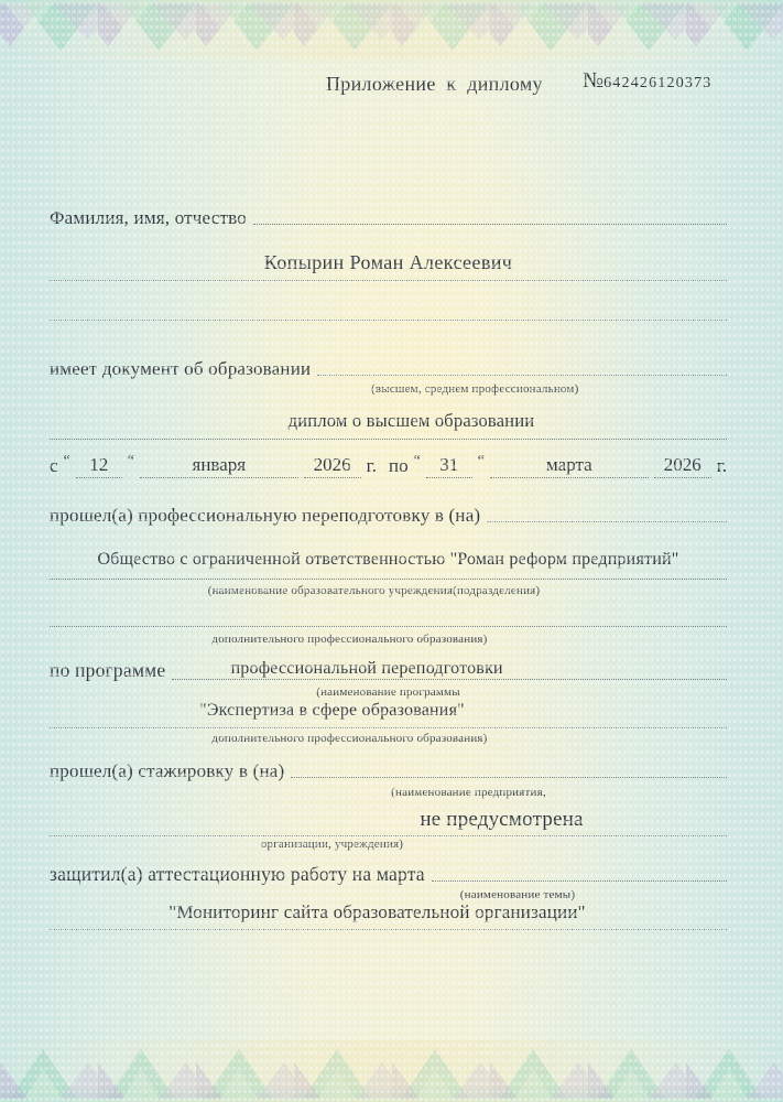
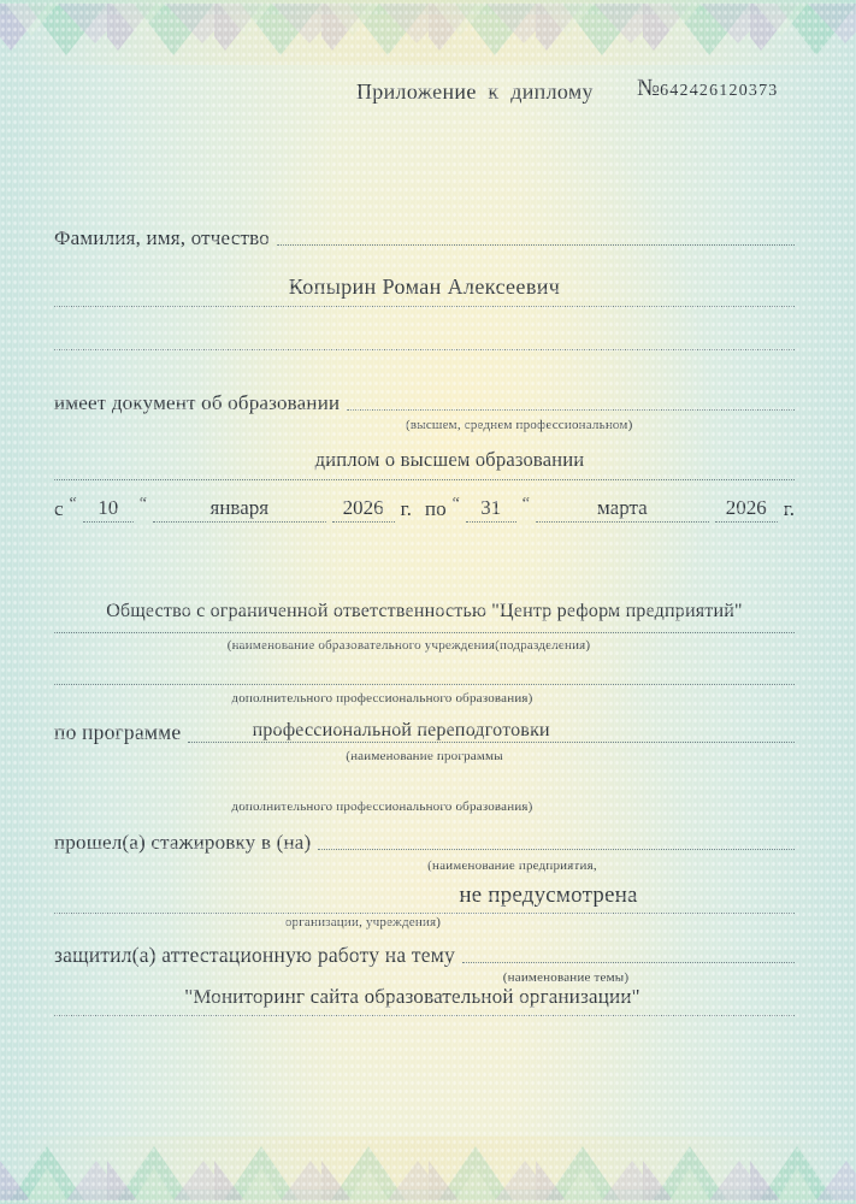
  Приложение к диплому
  №
  642426120373
  Фамилия, имя, отчество
  Копырин Роман Алексеевич
  имеет документ об образовании
  (высшем, среднем профессиональном)
  диплом о высшем образовании
  с
  “
- 12
+ 10
  “
  января
  2026
  г.
  по
  “
  31
  “
  марта
  2026
  г.
- прошел(а) профессиональную переподготовку в (на)
- Общество с ограниченной ответственностью "Роман реформ предприятий"
+ Общество с ограниченной ответственностью "Центр реформ предприятий"
  (наименование образовательного учреждения(подразделения)
  дополнительного профессионального образования)
  по программе
  профессиональной переподготовки
  (наименование программы
- "Экспертиза в сфере образования"
  дополнительного профессионального образования)
  прошел(а) стажировку в (на)
  (наименование предприятия,
  не предусмотрена
  организации, учреждения)
- защитил(а) аттестационную работу на марта
+ защитил(а) аттестационную работу на тему
  (наименование темы)
  "Мониторинг сайта образовательной организации"
